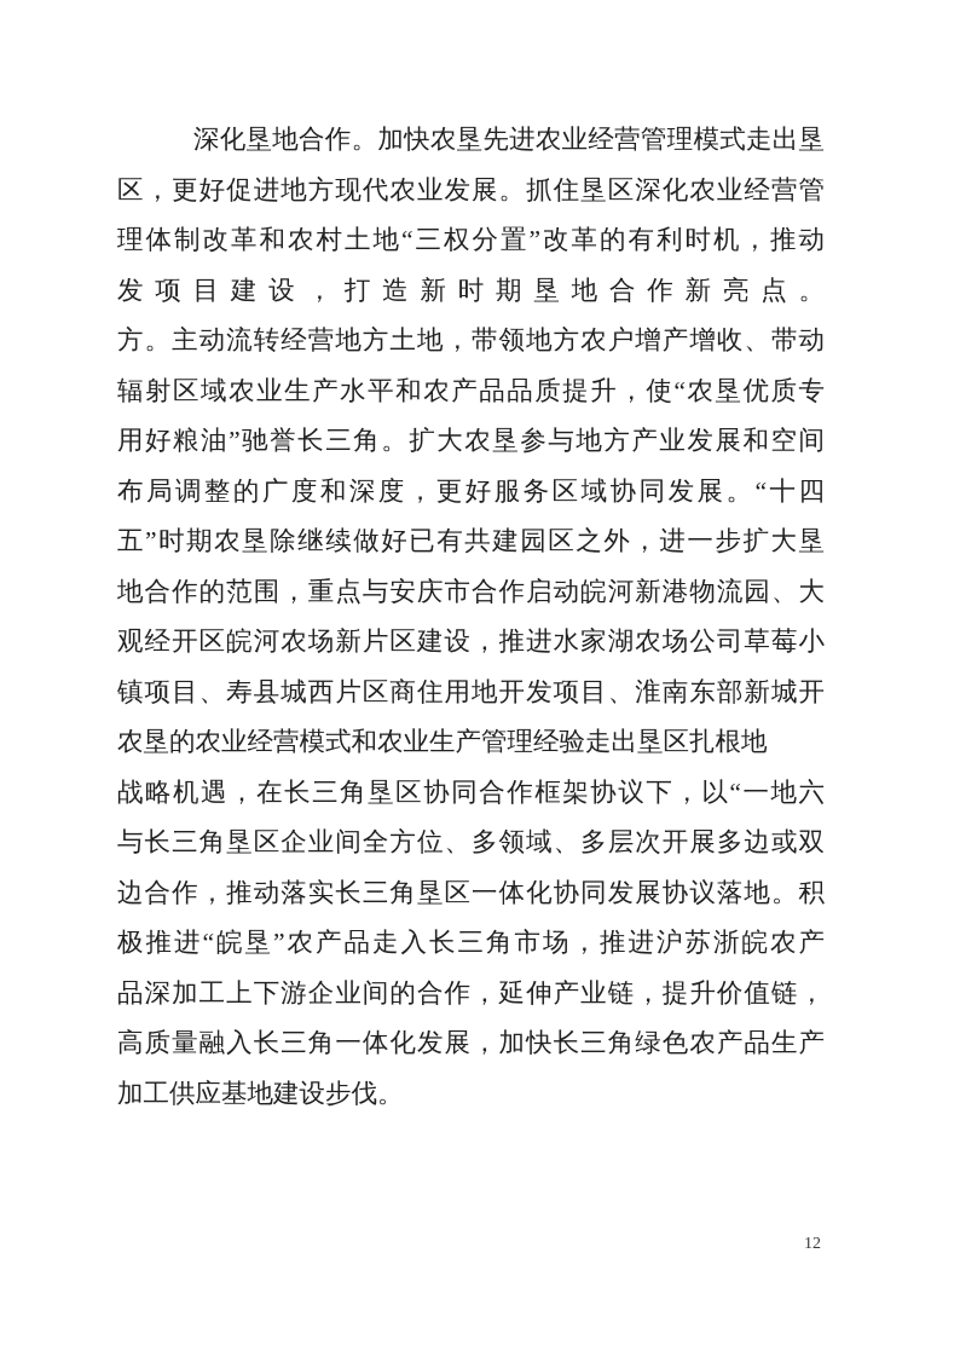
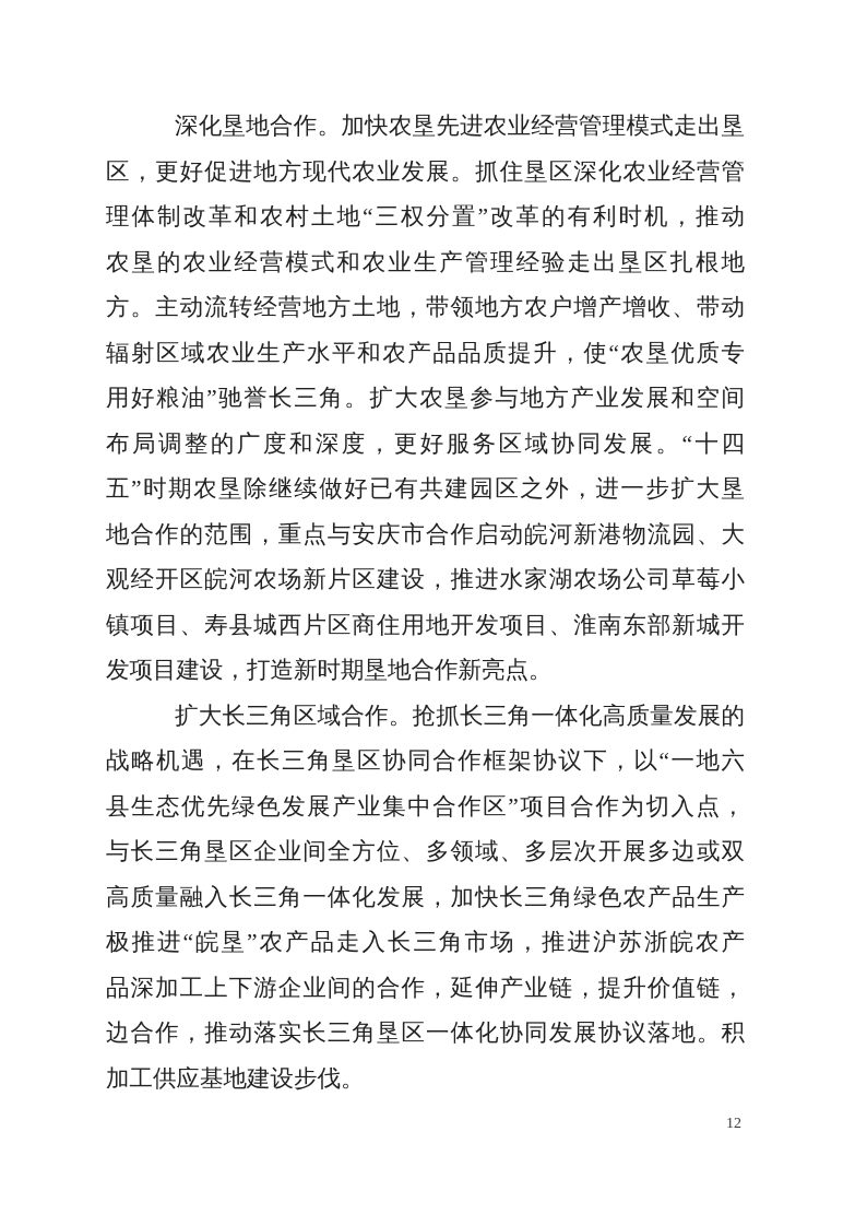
  深化垦地合作。加快农垦先进农业经营管理模式走出垦
  区，更好促进地方现代农业发展。抓住垦区深化农业经营管
  理体制改革和农村土地“三权分置”改革的有利时机，推动
- 发项目建设，打造新时期垦地合作新亮点。
+ 农垦的农业经营模式和农业生产管理经验走出垦区扎根地
  方。主动流转经营地方土地，带领地方农户增产增收、带动
  辐射区域农业生产水平和农产品品质提升，使“农垦优质专
  用好粮油”驰誉长三角。扩大农垦参与地方产业发展和空间
  布局调整的广度和深度，更好服务区域协同发展。“十四
  五”时期农垦除继续做好已有共建园区之外，进一步扩大垦
  地合作的范围，重点与安庆市合作启动皖河新港物流园、大
  观经开区皖河农场新片区建设，推进水家湖农场公司草莓小
  镇项目、寿县城西片区商住用地开发项目、淮南东部新城开
- 农垦的农业经营模式和农业生产管理经验走出垦区扎根地
+ 发项目建设，打造新时期垦地合作新亮点。
+ 扩大长三角区域合作。抢抓长三角一体化高质量发展的
  战略机遇，在长三角垦区协同合作框架协议下，以“一地六
+ 县生态优先绿色发展产业集中合作区”项目合作为切入点，
  与长三角垦区企业间全方位、多领域、多层次开展多边或双
- 边合作，推动落实长三角垦区一体化协同发展协议落地。积
+ 高质量融入长三角一体化发展，加快长三角绿色农产品生产
  极推进“皖垦”农产品走入长三角市场，推进沪苏浙皖农产
  品深加工上下游企业间的合作，延伸产业链，提升价值链，
- 高质量融入长三角一体化发展，加快长三角绿色农产品生产
+ 边合作，推动落实长三角垦区一体化协同发展协议落地。积
  加工供应基地建设步伐。
  12
